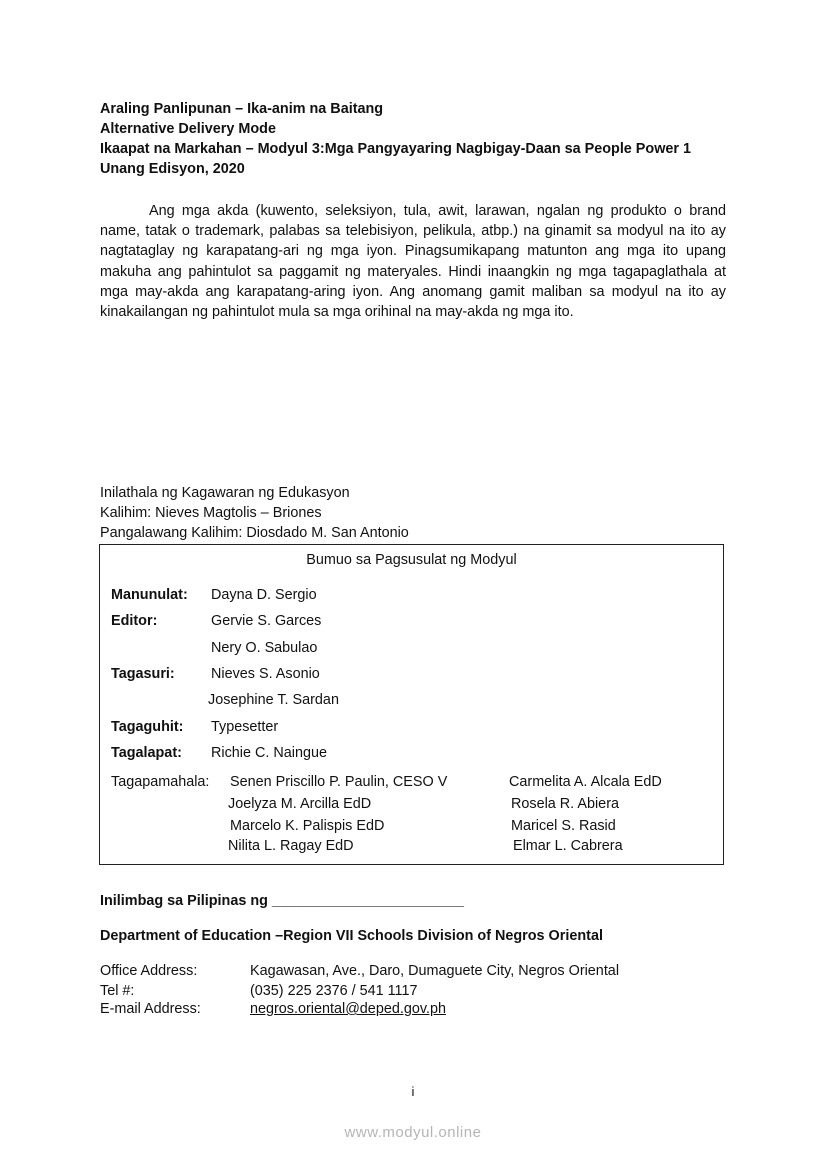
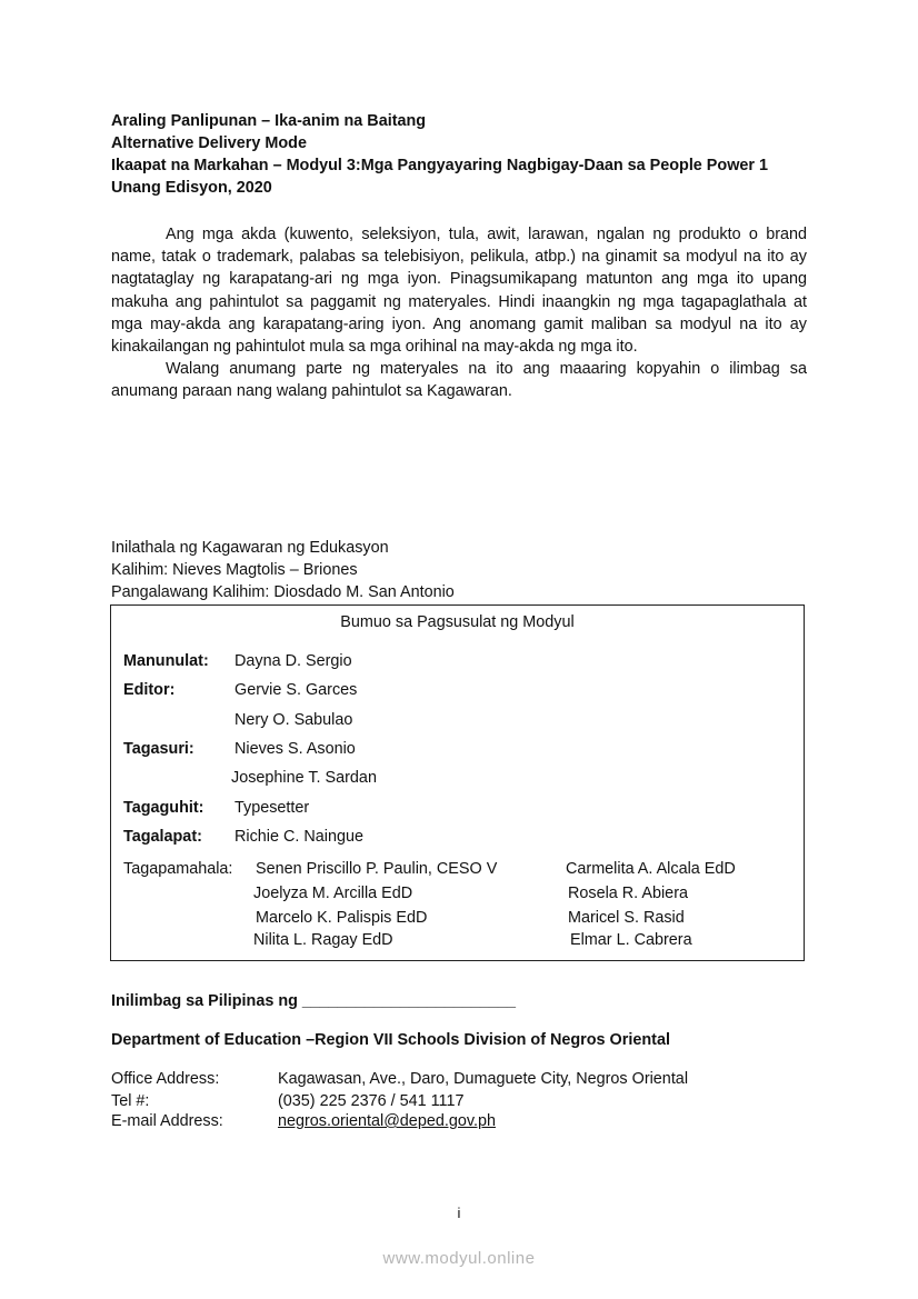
  Araling Panlipunan – Ika-anim na Baitang
  Alternative Delivery Mode
  Ikaapat na Markahan – Modyul 3:Mga Pangyayaring Nagbigay-Daan sa People Power 1
  Unang Edisyon, 2020
  Ang mga akda (kuwento, seleksiyon, tula, awit, larawan, ngalan ng produkto o brand name, tatak o trademark, palabas sa telebisiyon, pelikula, atbp.) na ginamit sa modyul na ito ay nagtataglay ng karapatang-ari ng mga iyon. Pinagsumikapang matunton ang mga ito upang makuha ang pahintulot sa paggamit ng materyales. Hindi inaangkin ng mga tagapaglathala at mga may-akda ang karapatang-aring iyon. Ang anomang gamit maliban sa modyul na ito ay kinakailangan ng pahintulot mula sa mga orihinal na may-akda ng mga ito.
+ Walang anumang parte ng materyales na ito ang maaaring kopyahin o ilimbag sa anumang paraan nang walang pahintulot sa Kagawaran.
  Inilathala ng Kagawaran ng Edukasyon
  Kalihim: Nieves Magtolis – Briones
  Pangalawang Kalihim: Diosdado M. San Antonio
  Bumuo sa Pagsusulat ng Modyul
  Manunulat:
  Dayna D. Sergio
  Editor:
  Gervie S. Garces
  Nery O. Sabulao
  Tagasuri:
  Nieves S. Asonio
  Josephine T. Sardan
  Tagaguhit:
  Typesetter
  Tagalapat:
  Richie C. Naingue
  Tagapamahala:
  Senen Priscillo P. Paulin, CESO V
  Joelyza M. Arcilla EdD
  Marcelo K. Palispis EdD
  Nilita L. Ragay EdD
  Carmelita A. Alcala EdD
  Rosela R. Abiera
  Maricel S. Rasid
  Elmar L. Cabrera
  Inilimbag sa Pilipinas ng ________________________
  Department of Education –Region VII Schools Division of Negros Oriental
  Office Address:
  Kagawasan, Ave., Daro, Dumaguete City, Negros Oriental
  Tel #:
  (035) 225 2376 / 541 1117
  E-mail Address:
  negros.oriental@deped.gov.ph
  i
  www.modyul.online
